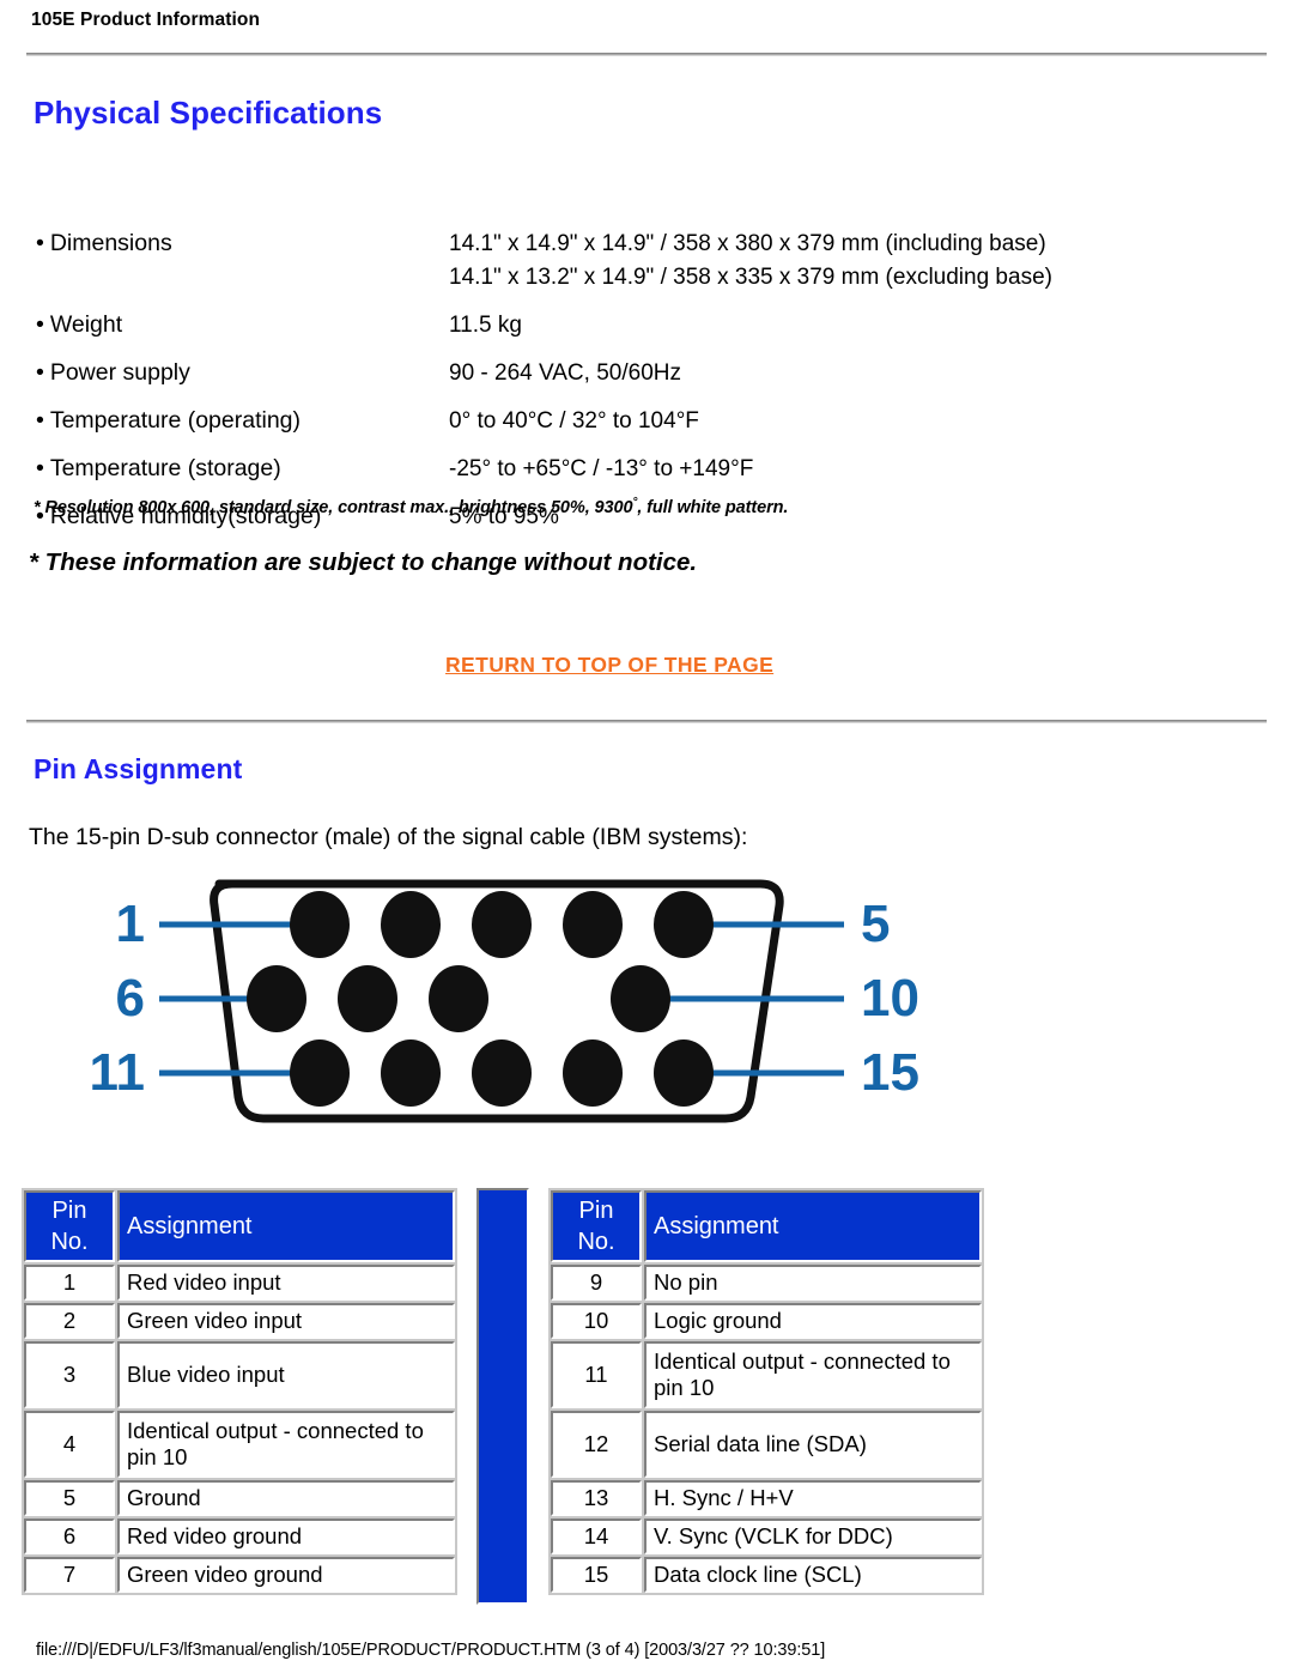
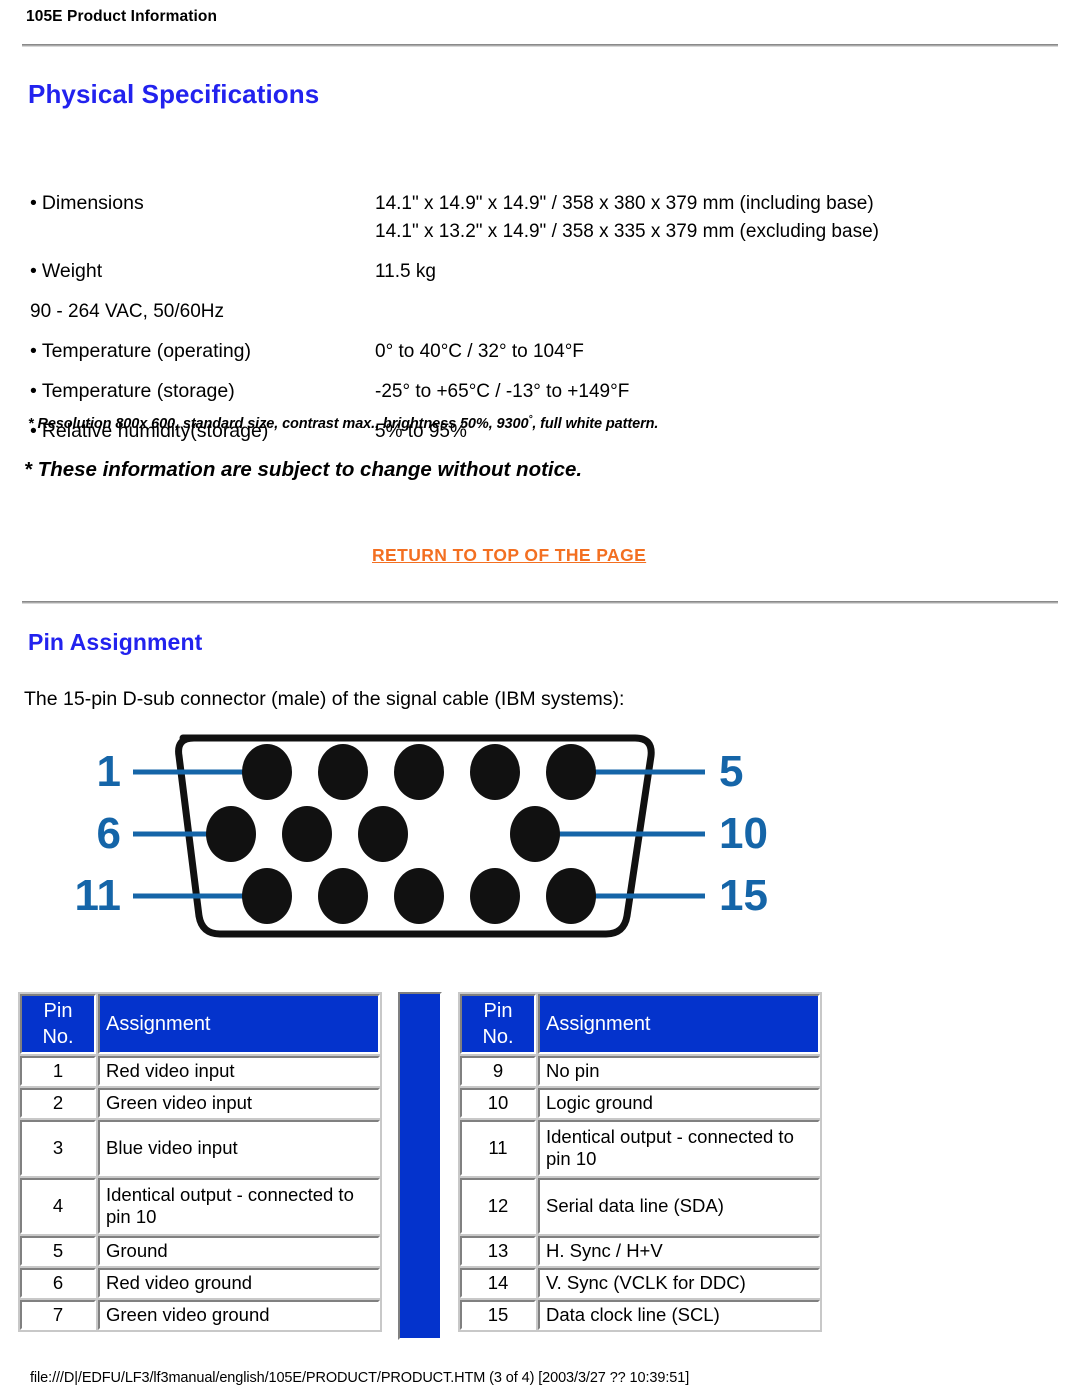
  105E Product Information
  Physical Specifications
  • Dimensions
  14.1" x 14.9" x 14.9" / 358 x 380 x 379 mm (including base)
  14.1" x 13.2" x 14.9" / 358 x 335 x 379 mm (excluding base)
  • Weight
  11.5 kg
- • Power supply
  90 - 264 VAC, 50/60Hz
  • Temperature (operating)
  0° to 40°C / 32° to 104°F
  • Temperature (storage)
  -25° to +65°C / -13° to +149°F
  • Relative humidity(storage)
  5% to 95%
  * Resolution 800x 600, standard size, contrast max., brightness 50%, 9300°, full white pattern.
  * These information are subject to change without notice.
  RETURN TO TOP OF THE PAGE
  Pin Assignment
  The 15-pin D-sub connector (male) of the signal cable (IBM systems):
  1
  6
  11
  5
  10
  15
  Pin No.	Assignment
  1	Red video input
  2	Green video input
  3	Blue video input
  4	Identical output - connected to pin 10
  5	Ground
  6	Red video ground
  7	Green video ground
  Pin No.	Assignment
  9	No pin
  10	Logic ground
  11	Identical output - connected to pin 10
  12	Serial data line (SDA)
  13	H. Sync / H+V
  14	V. Sync (VCLK for DDC)
  15	Data clock line (SCL)
  file:///D|/EDFU/LF3/lf3manual/english/105E/PRODUCT/PRODUCT.HTM (3 of 4) [2003/3/27 ?? 10:39:51]
